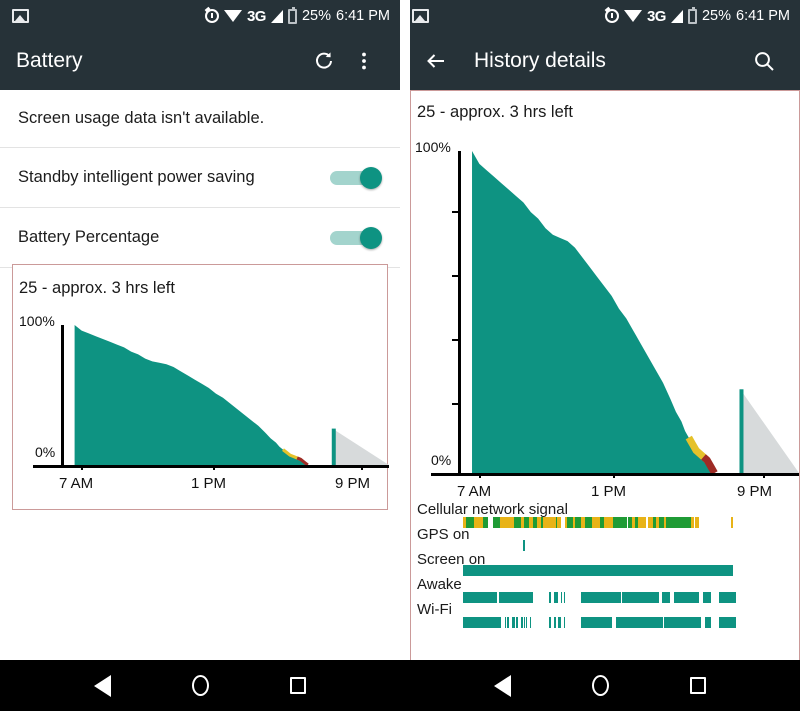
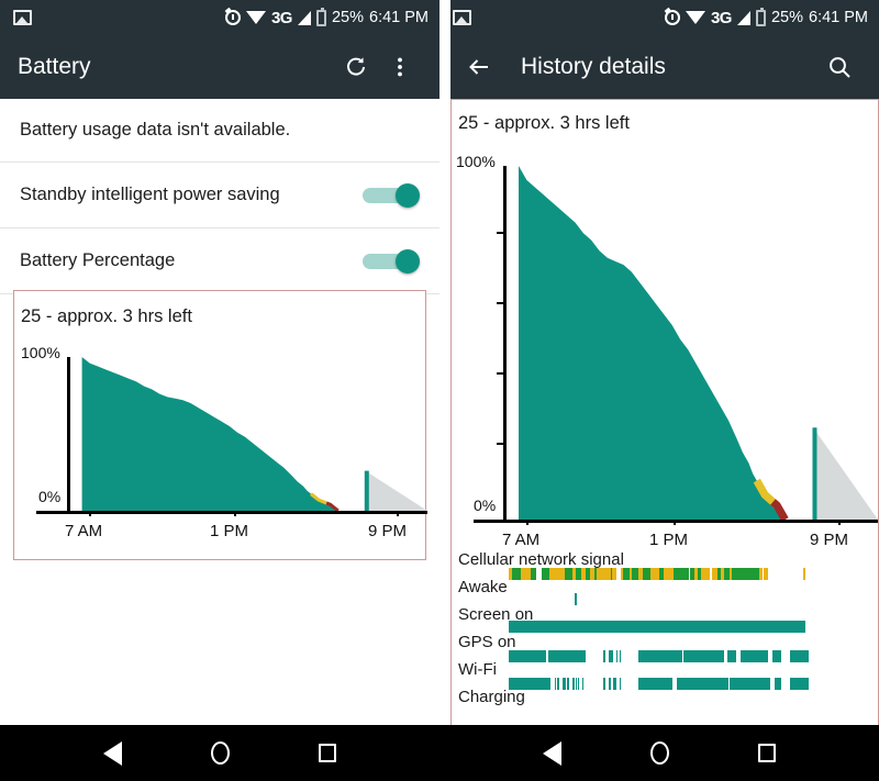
  3G
  25%
  6:41 PM
  Battery
- Screen usage data isn't available.
+ Battery usage data isn't available.
  Standby intelligent power saving
  Battery Percentage
  25 - approx. 3 hrs left
  100%
  0%
  7 AM
  1 PM
  9 PM
  3G
  25%
  6:41 PM
  History details
  25 - approx. 3 hrs left
  100%
  0%
  7 AM
  1 PM
  9 PM
  Cellular network signal
- GPS on
+ Awake
  Screen on
- Awake
+ GPS on
  Wi-Fi
+ Charging
